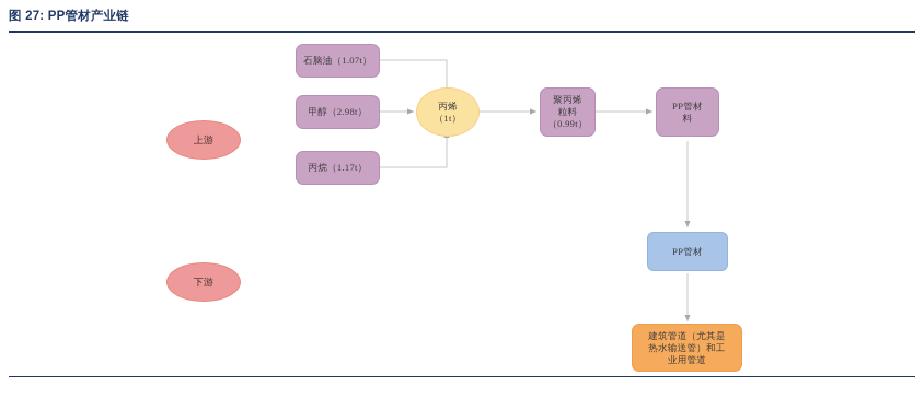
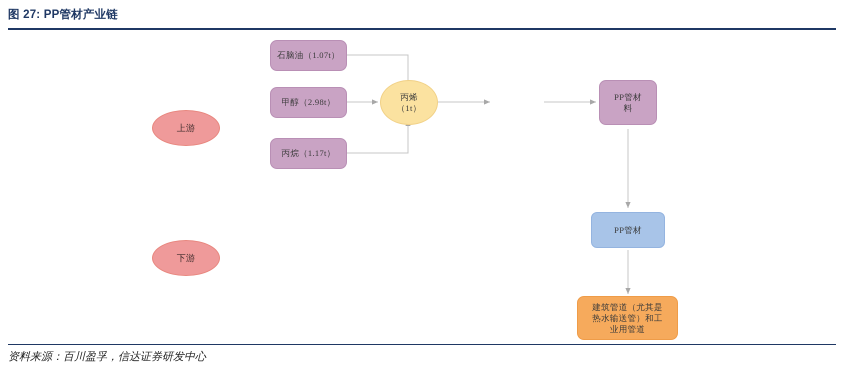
  图 27: PP管材产业链
  上游
  下游
  石脑油（1.07t）
  甲醇（2.98t）
  丙烷（1.17t）
  丙烯
  （1t）
- 聚丙烯
- 粒料
- （0.99t）
  PP管材
  料
  PP管材
  建筑管道（尤其是
  热水输送管）和工
  业用管道
+ 资料来源：百川盈孚，信达证券研发中心
